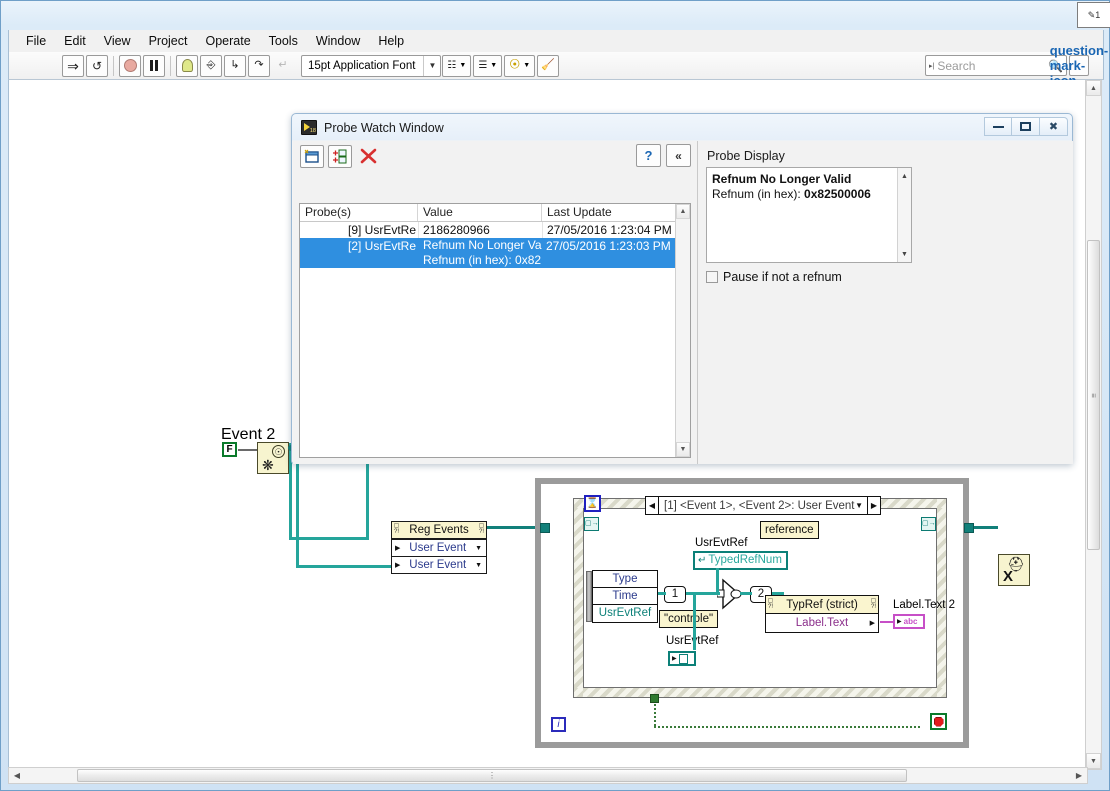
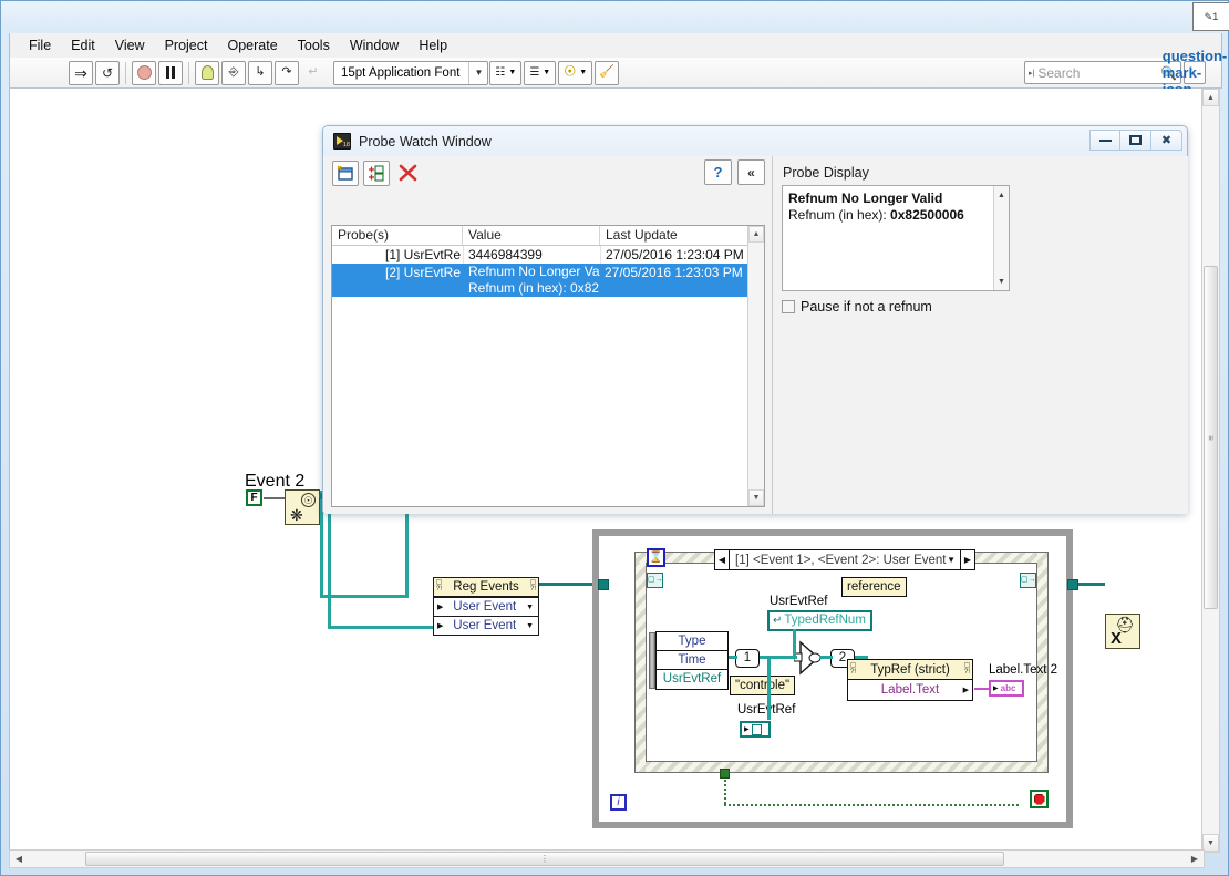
  File
  Edit
  View
  Project
  Operate
  Tools
  Window
  Help
  ⇒
  ↺
  ⎆
  ↳
  ↷
  ↵
  15pt Application Font
  ▼
  ☷
  ☰
  ⦿
  🧹
  Search
  🔍
  question-mark-
  ✎1
  Event 2
  F
  ☉
  ❋
  Reg Events
  User Event
  User Event
  i
  ⌛
  ◀
  [1] <Event 1>, <Event 2>: User Event
  ▼
  ▶
  Type
  Time
  UsrEvtRef
  UsrEvtRef
  reference
  ↵ TypedRefNum
  1
  2
  "controle"
  UsrEtRef
  TypRef (strict)
  Label.Text
  Label.Text 2
  abc
  ⛑
  X
  Probe Watch Window
  ✖
  ?
  «
  Probe(s)
  Value
  Last Update
- [9] UsrEvtRe
+ [1] UsrEvtRe
- 2186280966
+ 3446984399
  27/05/2016 1:23:04 PM
  [2] UsrEvtRe
  Refnum No Longer Va
  Refnum (in hex): 0x82
  27/05/2016 1:23:03 PM
  Probe Display
  Refnum No Longer Valid
  Refnum (in hex): 0x82500006
  Pause if not a refnum
  ◀
  ⋮
  ▶
